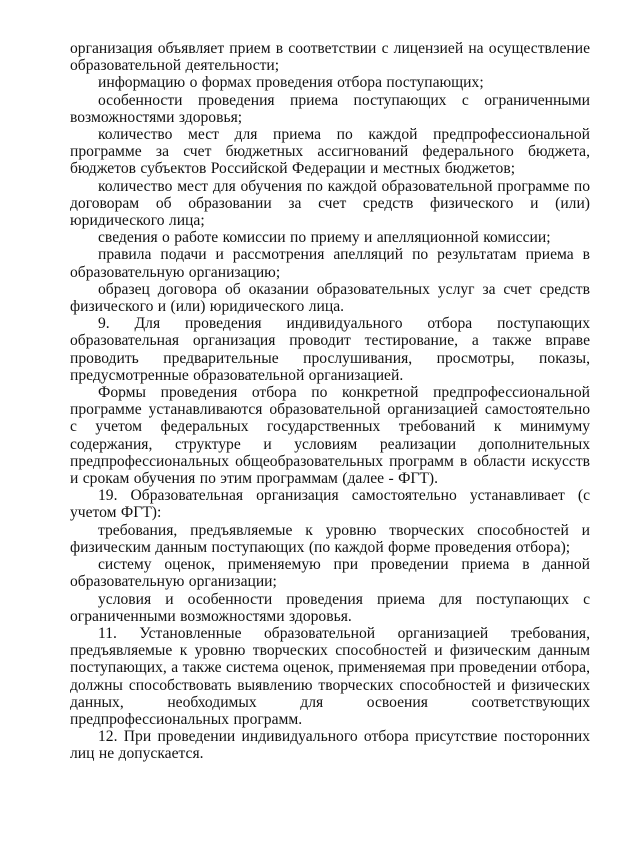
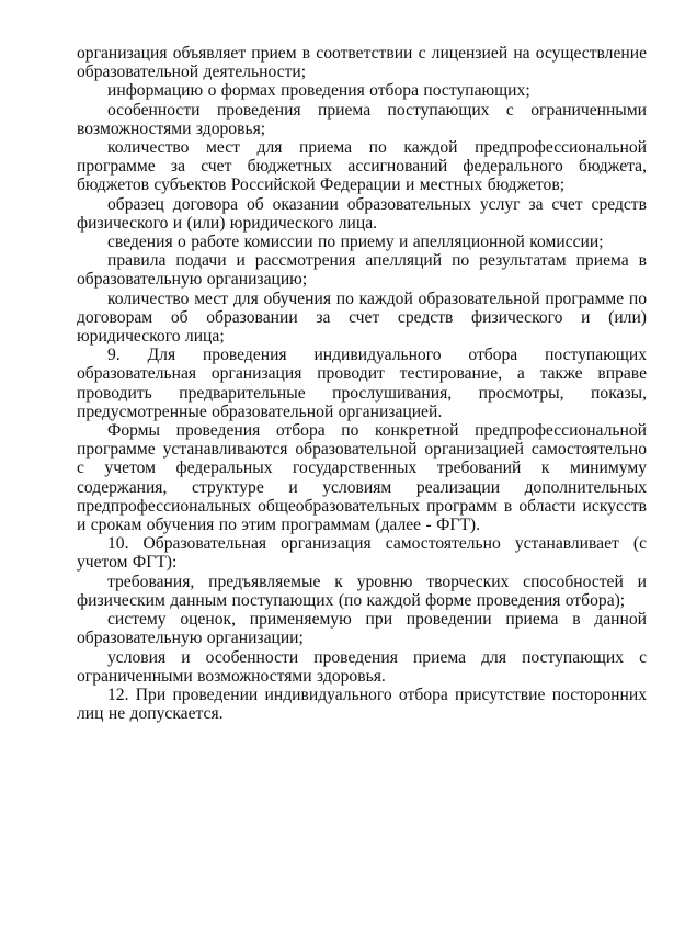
  организация объявляет прием в соответствии с лицензией на осуществление образовательной деятельности;
  информацию о формах проведения отбора поступающих;
  особенности проведения приема поступающих с ограниченными возможностями здоровья;
  количество мест для приема по каждой предпрофессиональной программе за счет бюджетных ассигнований федерального бюджета, бюджетов субъектов Российской Федерации и местных бюджетов;
- количество мест для обучения по каждой образовательной программе по договорам об образовании за счет средств физического и (или) юридического лица;
+ образец договора об оказании образовательных услуг за счет средств физического и (или) юридического лица.
  сведения о работе комиссии по приему и апелляционной комиссии;
  правила подачи и рассмотрения апелляций по результатам приема в образовательную организацию;
- образец договора об оказании образовательных услуг за счет средств физического и (или) юридического лица.
+ количество мест для обучения по каждой образовательной программе по договорам об образовании за счет средств физического и (или) юридического лица;
  9. Для проведения индивидуального отбора поступающих образовательная организация проводит тестирование, а также вправе проводить предварительные прослушивания, просмотры, показы, предусмотренные образовательной организацией.
  Формы проведения отбора по конкретной предпрофессиональной программе устанавливаются образовательной организацией самостоятельно с учетом федеральных государственных требований к минимуму содержания, структуре и условиям реализации дополнительных предпрофессиональных общеобразовательных программ в области искусств и срокам обучения по этим программам (далее - ФГТ).
- 19. Образовательная организация самостоятельно устанавливает (с учетом ФГТ):
+ 10. Образовательная организация самостоятельно устанавливает (с учетом ФГТ):
  требования, предъявляемые к уровню творческих способностей и физическим данным поступающих (по каждой форме проведения отбора);
  систему оценок, применяемую при проведении приема в данной образовательную организации;
  условия и особенности проведения приема для поступающих с ограниченными возможностями здоровья.
- 11. Установленные образовательной организацией требования, предъявляемые к уровню творческих способностей и физическим данным поступающих, а также система оценок, применяемая при проведении отбора, должны способствовать выявлению творческих способностей и физических данных, необходимых для освоения соответствующих предпрофессиональных программ.
  12. При проведении индивидуального отбора присутствие посторонних лиц не допускается.
